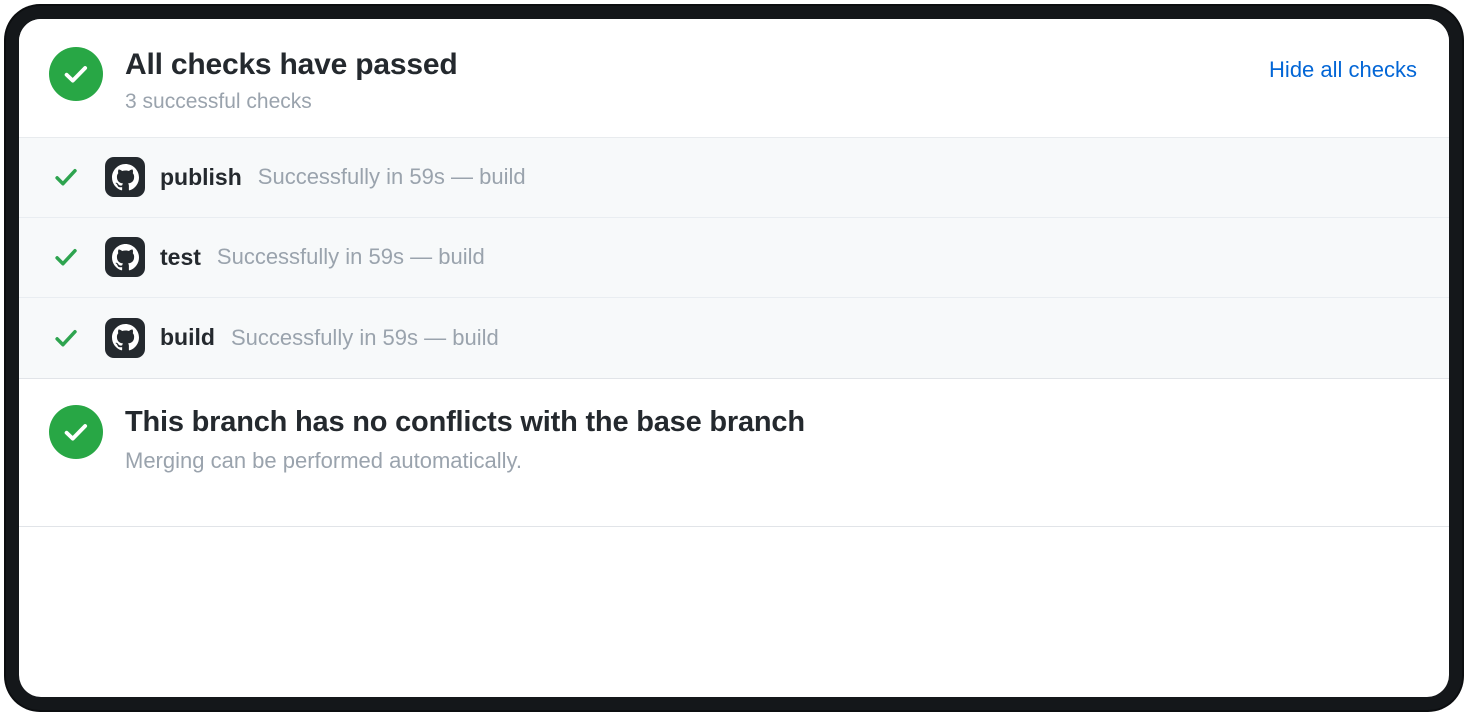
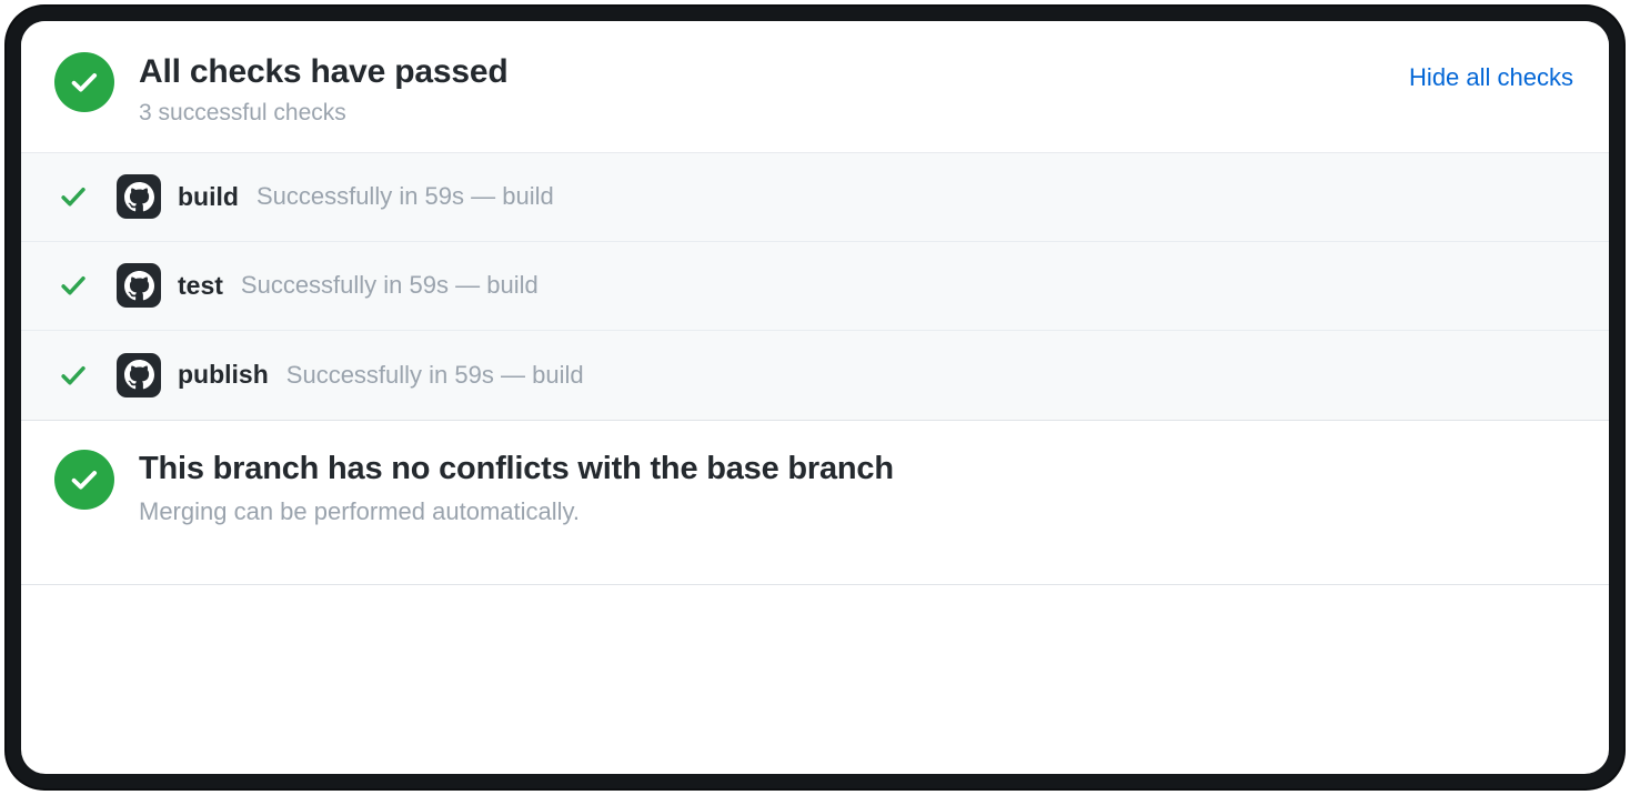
  All checks have passed
  3 successful checks
  Hide all checks
- publish
+ build
  Successfully in 59s — build
  test
  Successfully in 59s — build
- build
+ publish
  Successfully in 59s — build
  This branch has no conflicts with the base branch
  Merging can be performed automatically.
